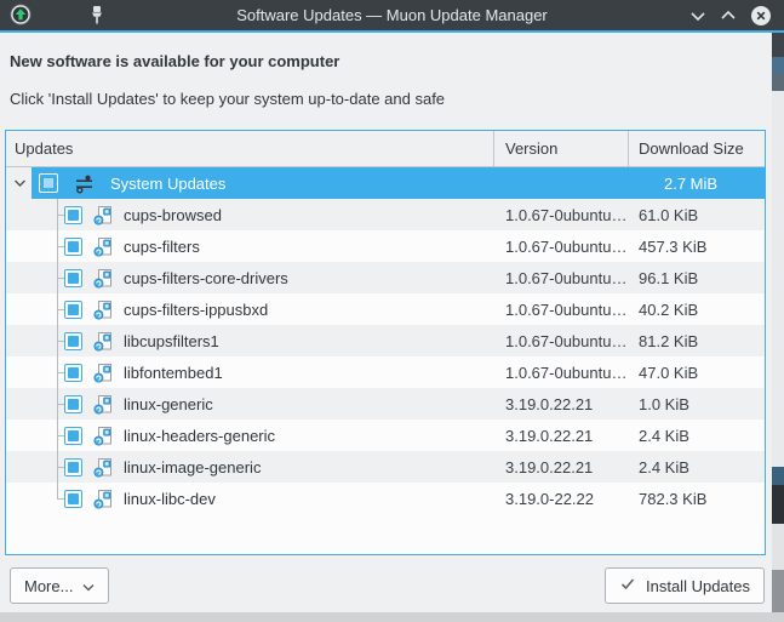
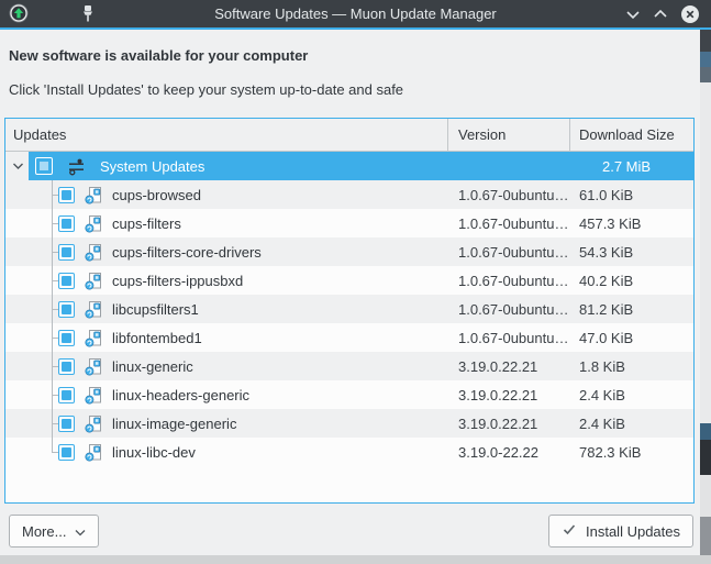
  Software Updates — Muon Update Manager
  New software is available for your computer
  Click 'Install Updates' to keep your system up-to-date and safe
  Updates
  Version
  Download Size
  System Updates
  2.7 MiB
  cups-browsed
  1.0.67-0ubuntu…
  61.0 KiB
  cups-filters
  1.0.67-0ubuntu…
  457.3 KiB
  cups-filters-core-drivers
  1.0.67-0ubuntu…
- 96.1 KiB
+ 54.3 KiB
  cups-filters-ippusbxd
  1.0.67-0ubuntu…
  40.2 KiB
  libcupsfilters1
  1.0.67-0ubuntu…
  81.2 KiB
  libfontembed1
  1.0.67-0ubuntu…
  47.0 KiB
  linux-generic
  3.19.0.22.21
- 1.0 KiB
+ 1.8 KiB
  linux-headers-generic
  3.19.0.22.21
  2.4 KiB
  linux-image-generic
  3.19.0.22.21
  2.4 KiB
  linux-libc-dev
  3.19.0-22.22
  782.3 KiB
  More...
  Install Updates
